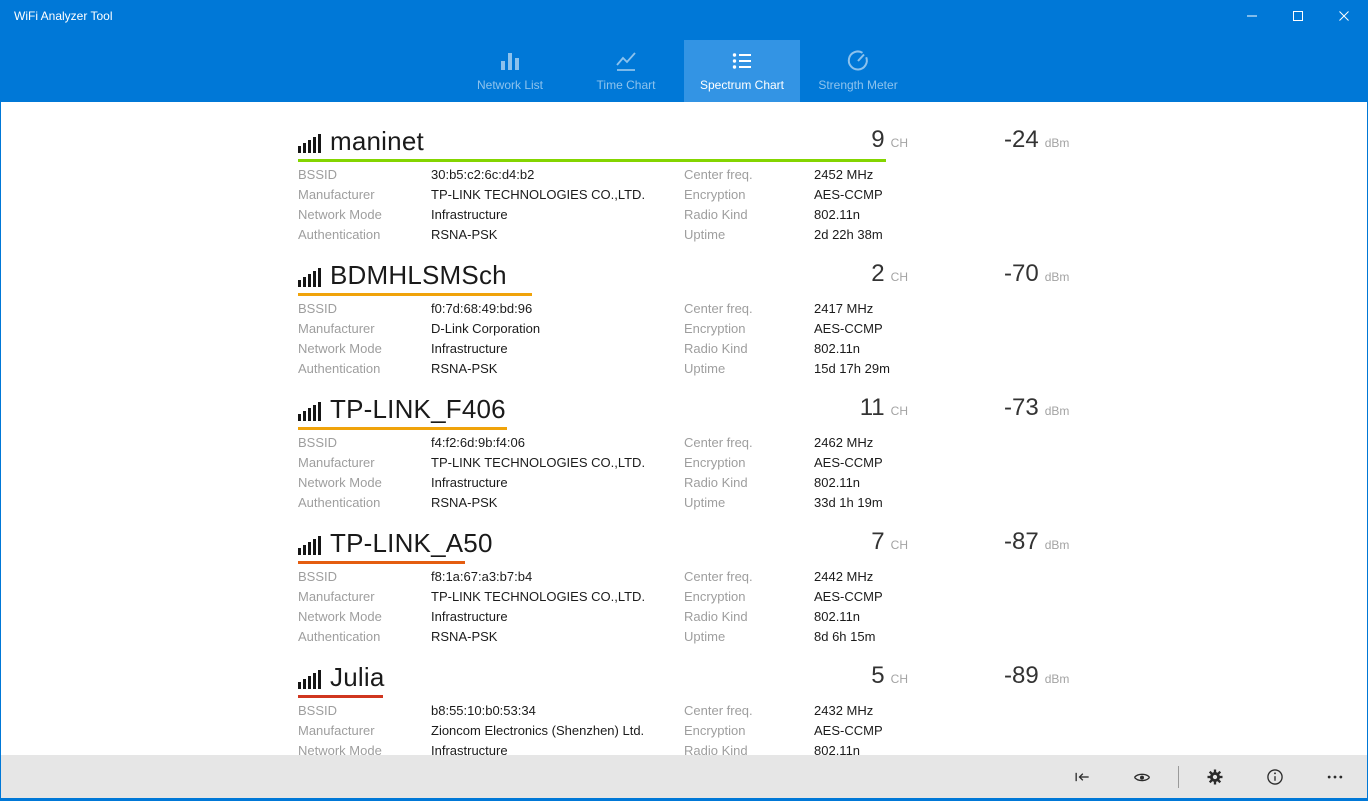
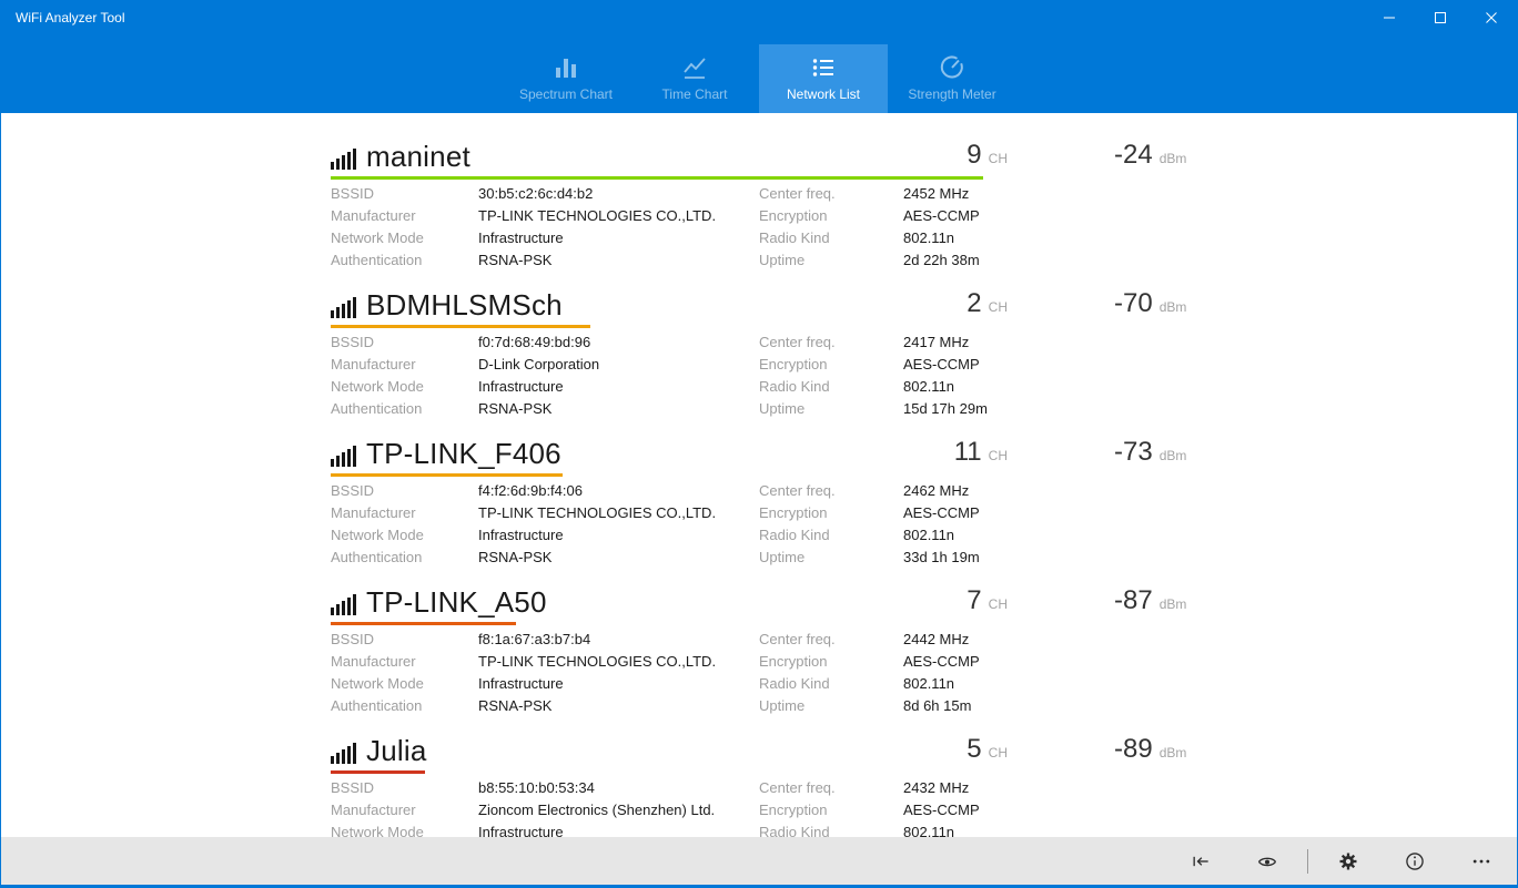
  WiFi Analyzer Tool
- Network List
+ Spectrum Chart
  Time Chart
- Spectrum Chart
+ Network List
  Strength Meter
  maninet
  9
  CH
  -24
  dBm
  BSSID
  30:b5:c2:6c:d4:b2
  Center freq.
  2452 MHz
  Manufacturer
  TP-LINK TECHNOLOGIES CO.,LTD.
  Encryption
  AES-CCMP
  Network Mode
  Infrastructure
  Radio Kind
  802.11n
  Authentication
  RSNA-PSK
  Uptime
  2d 22h 38m
  BDMHLSMSch
  2
  CH
  -70
  dBm
  BSSID
  f0:7d:68:49:bd:96
  Center freq.
  2417 MHz
  Manufacturer
  D-Link Corporation
  Encryption
  AES-CCMP
  Network Mode
  Infrastructure
  Radio Kind
  802.11n
  Authentication
  RSNA-PSK
  Uptime
  15d 17h 29m
  TP-LINK_F406
  11
  CH
  -73
  dBm
  BSSID
  f4:f2:6d:9b:f4:06
  Center freq.
  2462 MHz
  Manufacturer
  TP-LINK TECHNOLOGIES CO.,LTD.
  Encryption
  AES-CCMP
  Network Mode
  Infrastructure
  Radio Kind
  802.11n
  Authentication
  RSNA-PSK
  Uptime
  33d 1h 19m
  TP-LINK_A50
  7
  CH
  -87
  dBm
  BSSID
  f8:1a:67:a3:b7:b4
  Center freq.
  2442 MHz
  Manufacturer
  TP-LINK TECHNOLOGIES CO.,LTD.
  Encryption
  AES-CCMP
  Network Mode
  Infrastructure
  Radio Kind
  802.11n
  Authentication
  RSNA-PSK
  Uptime
  8d 6h 15m
  Julia
  5
  CH
  -89
  dBm
  BSSID
  b8:55:10:b0:53:34
  Center freq.
  2432 MHz
  Manufacturer
  Zioncom Electronics (Shenzhen) Ltd.
  Encryption
  AES-CCMP
  Network Mode
  Infrastructure
  Radio Kind
  802.11n
